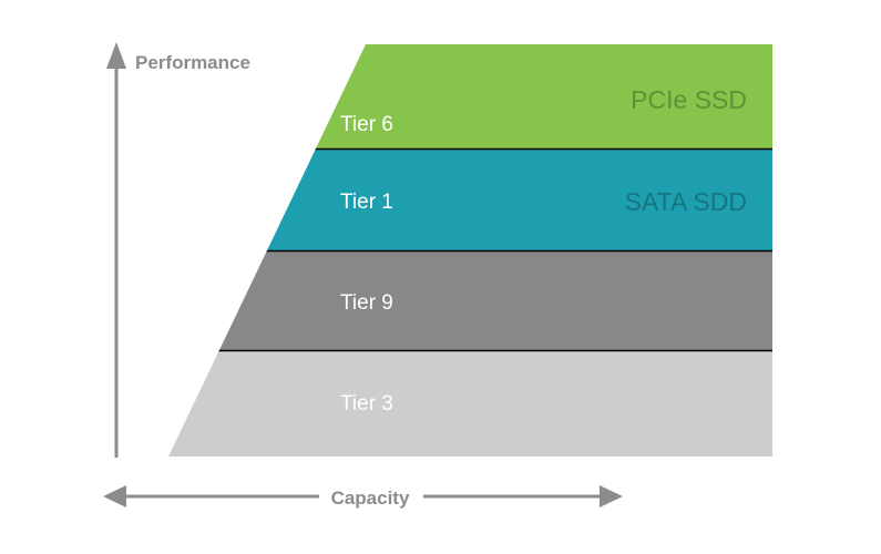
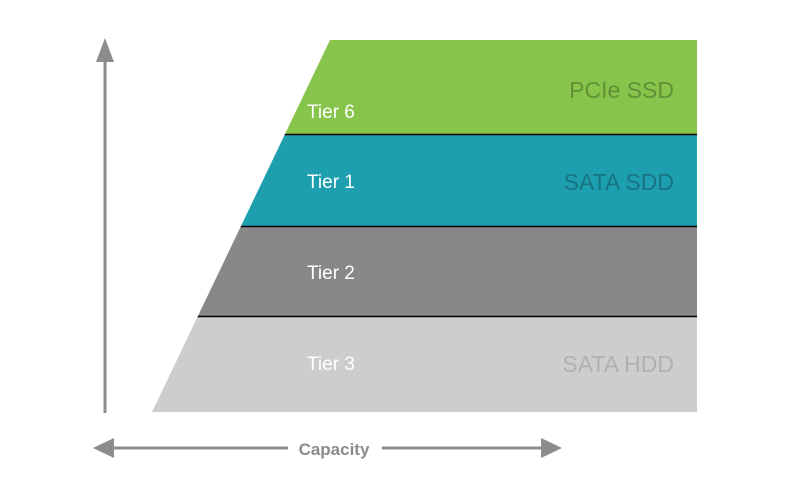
- Performance
  Capacity
  Tier 6
  Tier 1
- Tier 9
+ Tier 2
  Tier 3
  PCIe SSD
  SATA SDD
+ SATA HDD
